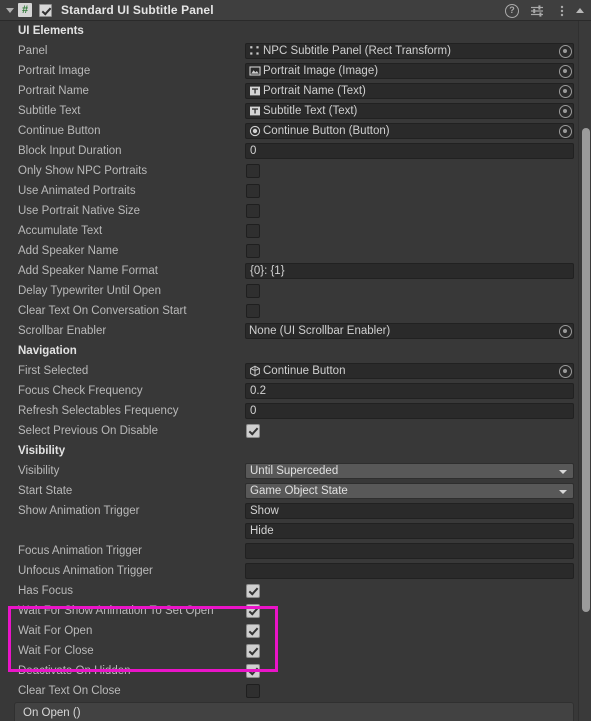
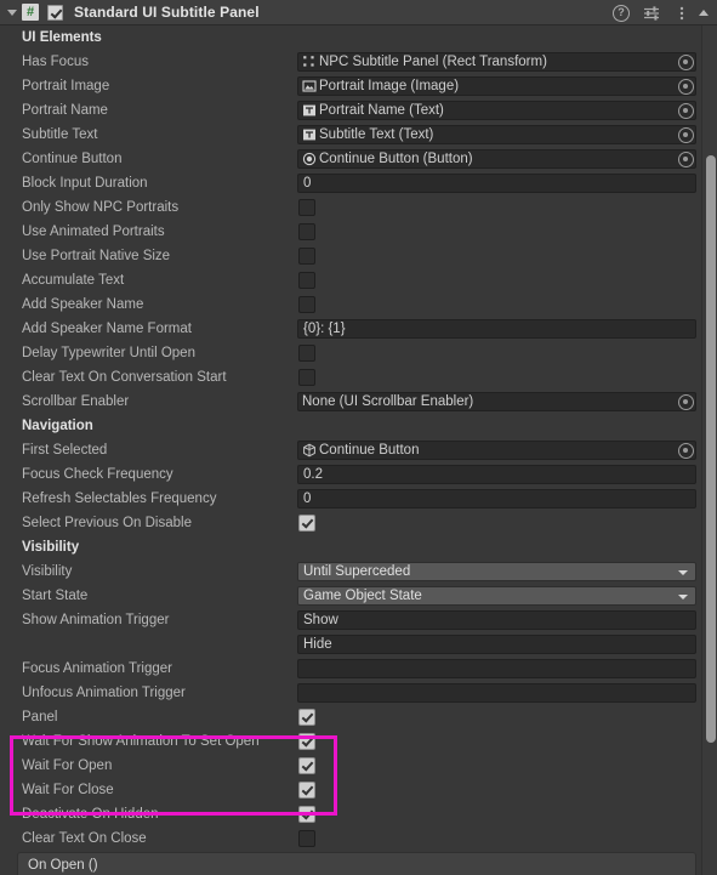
  #
  Standard UI Subtitle Panel
  ?
  UI Elements
- Panel
+ Has Focus
  NPC Subtitle Panel (Rect Transform)
  Portrait Image
  Portrait Image (Image)
  Portrait Name
  Portrait Name (Text)
  Subtitle Text
  Subtitle Text (Text)
  Continue Button
  Continue Button (Button)
  Block Input Duration
  0
  Only Show NPC Portraits
  Use Animated Portraits
  Use Portrait Native Size
  Accumulate Text
  Add Speaker Name
  Add Speaker Name Format
  {0}: {1}
  Delay Typewriter Until Open
  Clear Text On Conversation Start
  Scrollbar Enabler
  None (UI Scrollbar Enabler)
  Navigation
  First Selected
  Continue Button
  Focus Check Frequency
  0.2
  Refresh Selectables Frequency
  0
  Select Previous On Disable
  Visibility
  Visibility
  Until Superceded
  Start State
  Game Object State
  Show Animation Trigger
  Show
  Hide
  Focus Animation Trigger
  Unfocus Animation Trigger
- Has Focus
+ Panel
  Wait For Show Animation To Set Open
  Wait For Open
  Wait For Close
  Deactivate On Hidden
  Clear Text On Close
  On Open ()
